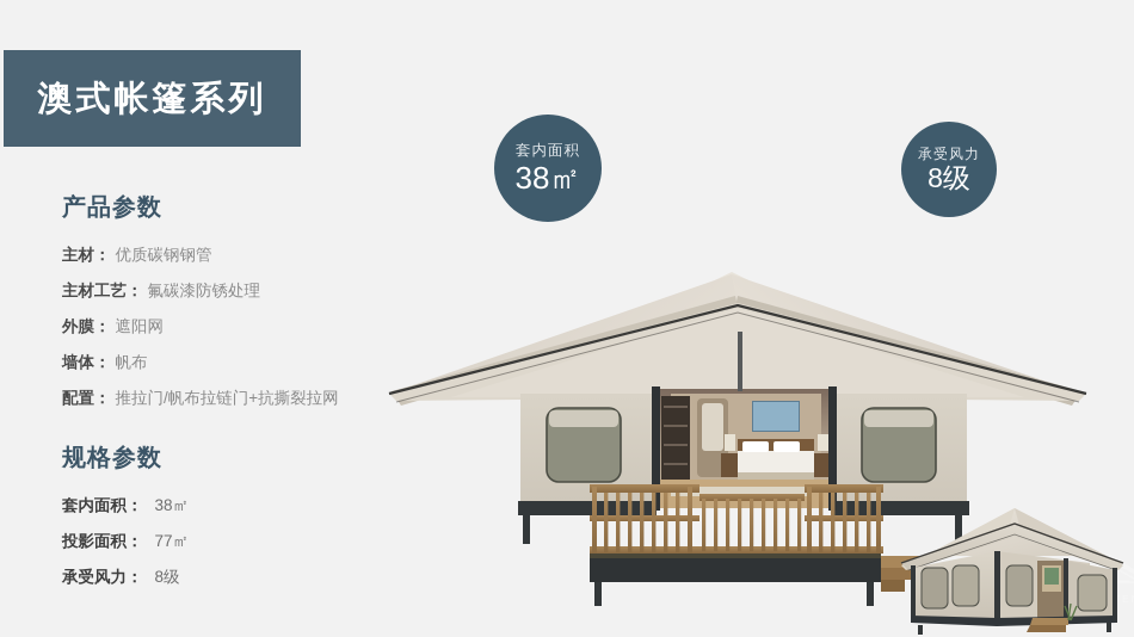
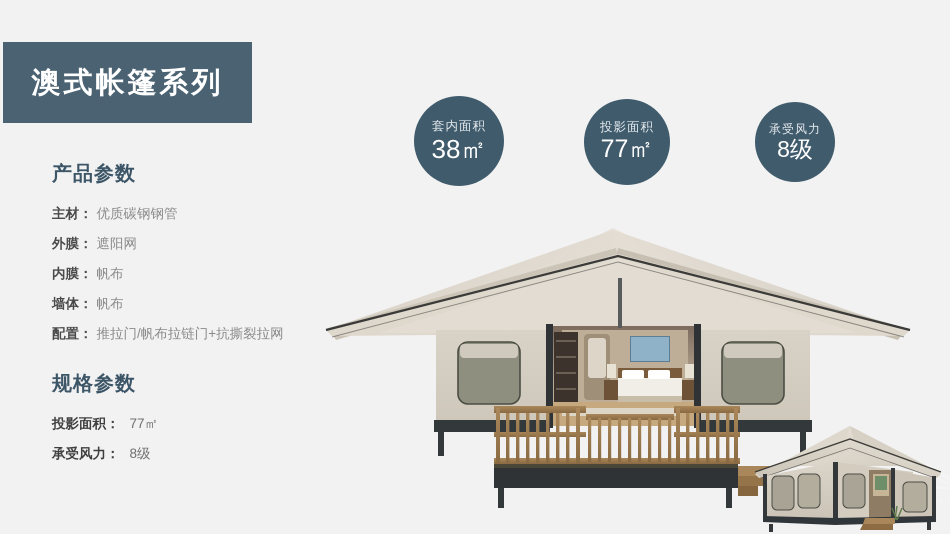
  澳式帐篷系列
  产品参数
  主材： 优质碳钢钢管
- 主材工艺： 氟碳漆防锈处理
  外膜： 遮阳网
+ 内膜： 帆布
  墙体： 帆布
  配置： 推拉门/帆布拉链门+抗撕裂拉网
  规格参数
- 套内面积： 38㎡
  投影面积： 77㎡
  承受风力： 8级
  套内面积
  38㎡
+ 投影面积
+ 77㎡
  承受风力
  8级
